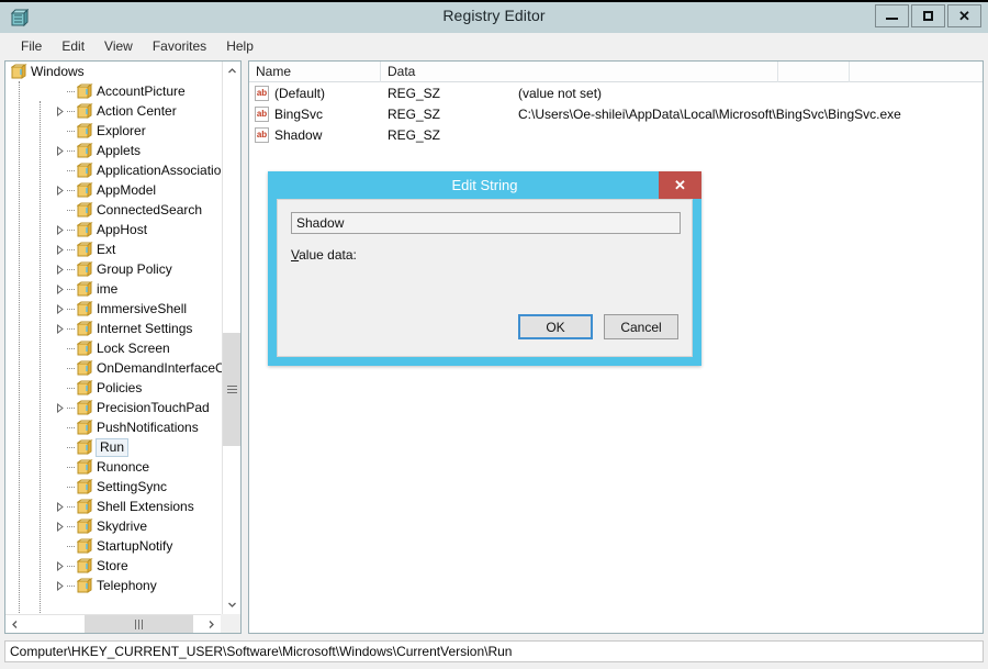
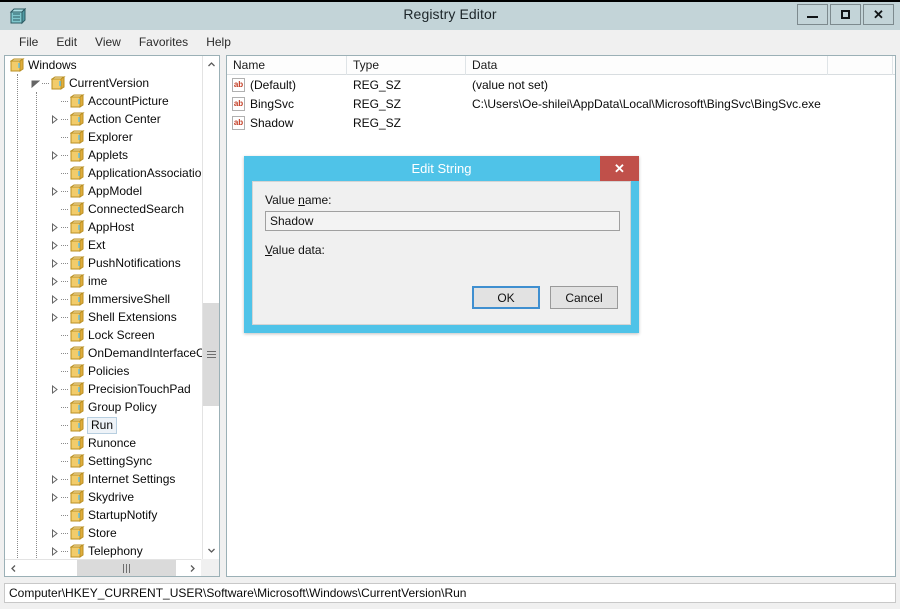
  Registry Editor
  ✕
  File
  Edit
  View
  Favorites
  Help
  Windows
+ CurrentVersion
  AccountPicture
  Action Center
  Explorer
  Applets
  ApplicationAssociatio
  AppModel
  ConnectedSearch
  AppHost
  Ext
- Group Policy
+ PushNotifications
  ime
  ImmersiveShell
- Internet Settings
+ Shell Extensions
  Lock Screen
  OnDemandInterfaceC
  Policies
  PrecisionTouchPad
- PushNotifications
+ Group Policy
  Run
  Runonce
  SettingSync
- Shell Extensions
+ Internet Settings
  Skydrive
  StartupNotify
  Store
  Telephony
  Name
+ Type
  Data
  ab
  (Default)
  REG_SZ
  (value not set)
  ab
  BingSvc
  REG_SZ
  C:\Users\Oe-shilei\AppData\Local\Microsoft\BingSvc\BingSvc.exe
  ab
  Shadow
  REG_SZ
  Computer\HKEY_CURRENT_USER\Software\Microsoft\Windows\CurrentVersion\Run
  Edit String
  ✕
+ Value name:
  Shadow
  Value data:
  OK
  Cancel
